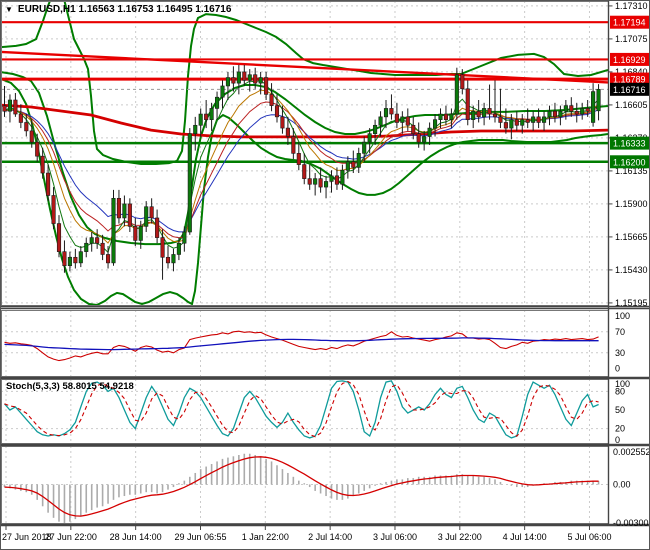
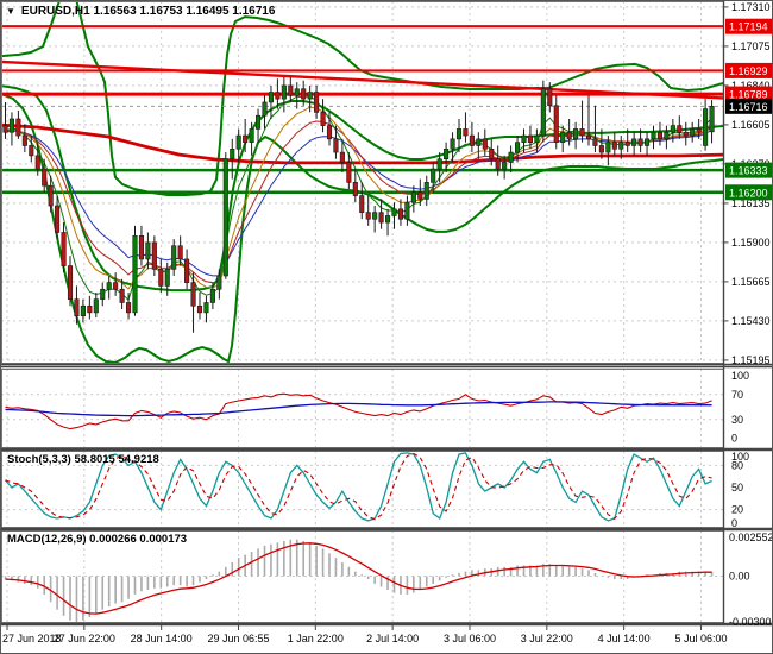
  1.17310
  1.17075
  1.16840
  1.16605
  1.16135
  1.15900
  1.15665
  1.15430
  1.15195
  1.17194
  1.16929
  1.16789
  1.16716
  1.16333
  1.16200
  100
  70
  30
  0
  100
  80
  50
  20
  0
  0.002552
  0.00
  -0.00300
  27 Jun 2018
  27 Jun 22:00
  28 Jun 14:00
  29 Jun 06:55
  1 Jan 22:00
  2 Jul 14:00
  3 Jul 06:00
  3 Jul 22:00
  4 Jul 14:00
  5 Jul 06:00
  ▼ EURUSD,H1 1.16563 1.16753 1.16495 1.16716
  Stoch(5,3,3) 58.8015 54.9218
+ MACD(12,26,9) 0.000266 0.000173
